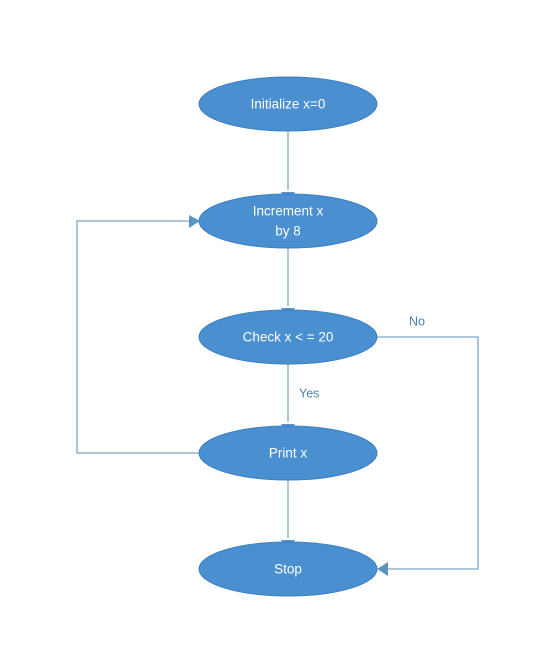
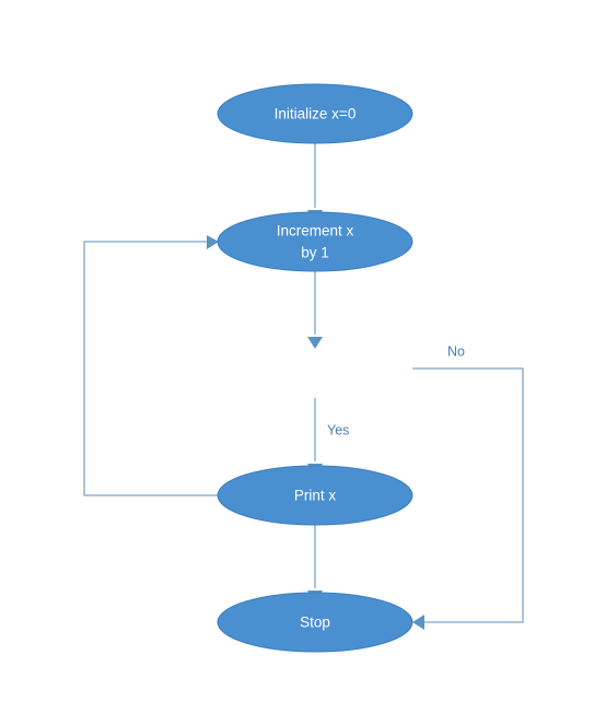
  Yes
  No
  Initialize x=0
  Increment x
- by 8
+ by 1
- Check x < = 20
  Print x
  Stop
